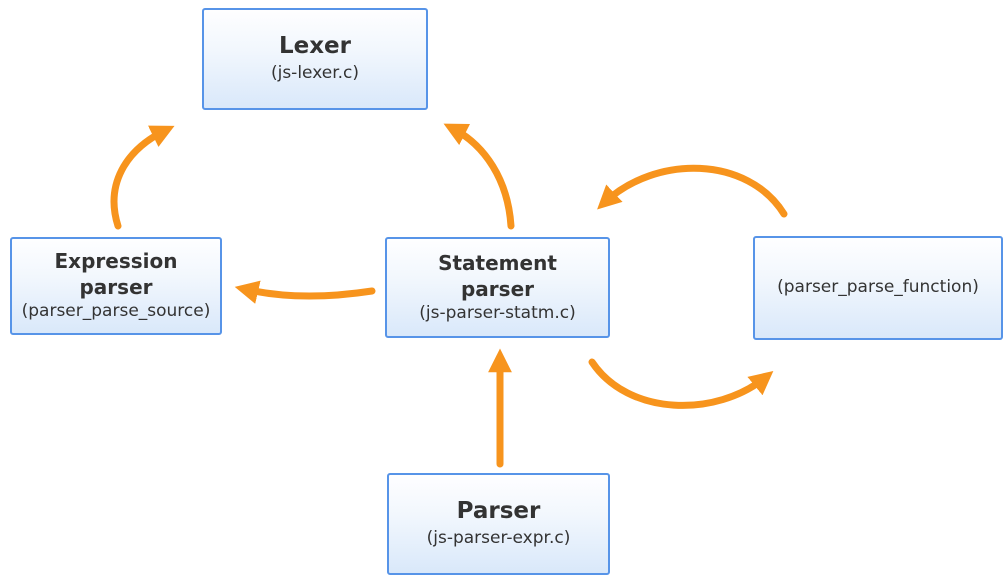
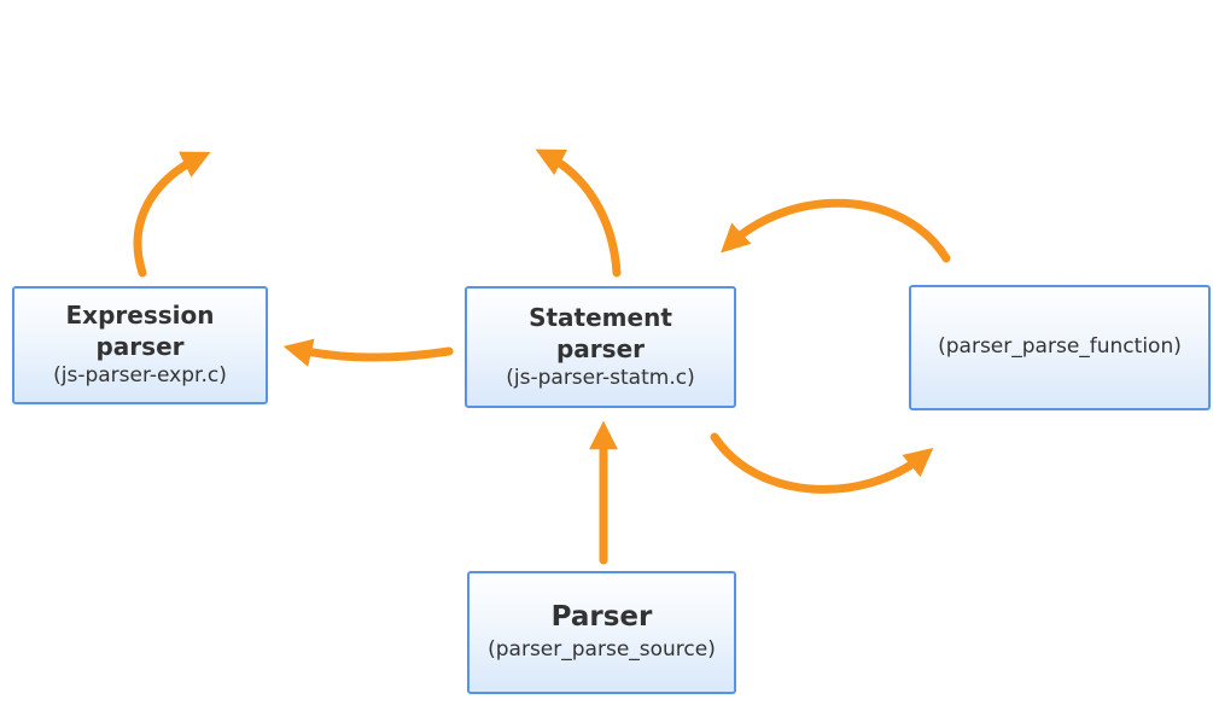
- Lexer
- (js-lexer.c)
  Expression
  parser
- (parser_parse_source)
+ (js-parser-expr.c)
  Statement
  parser
  (js-parser-statm.c)
  (parser_parse_function)
  Parser
- (js-parser-expr.c)
+ (parser_parse_source)
